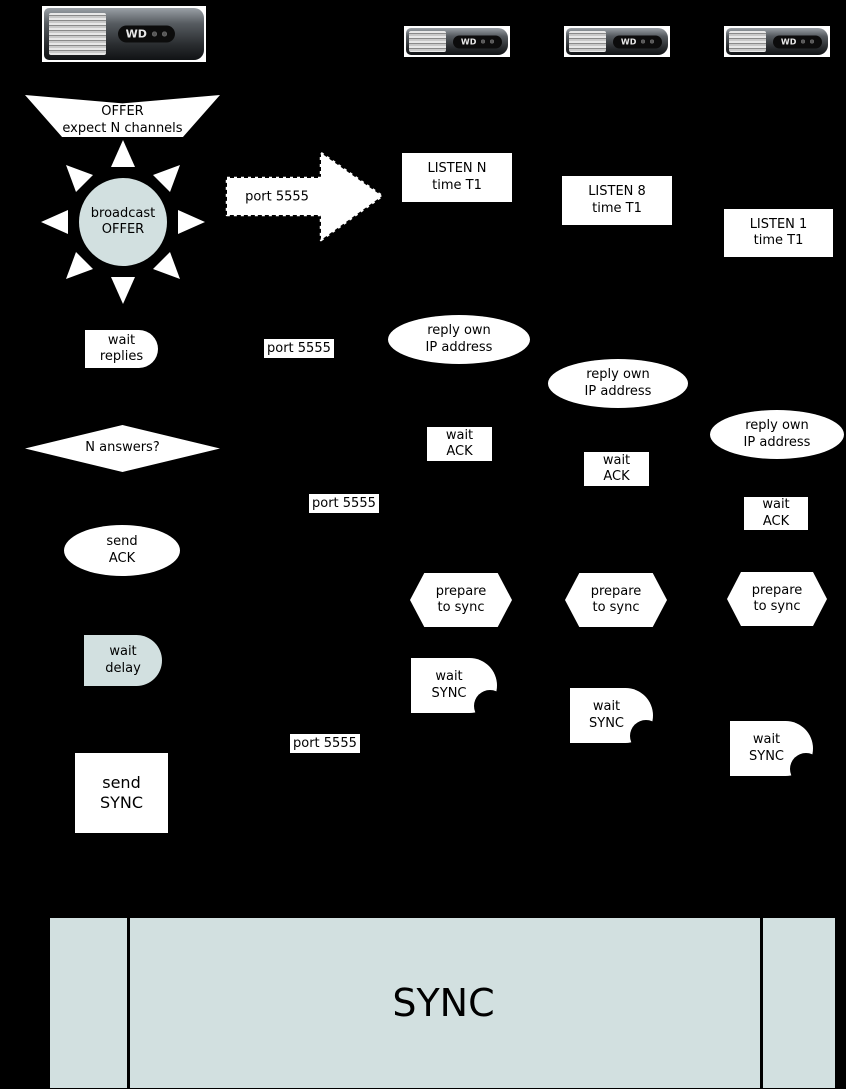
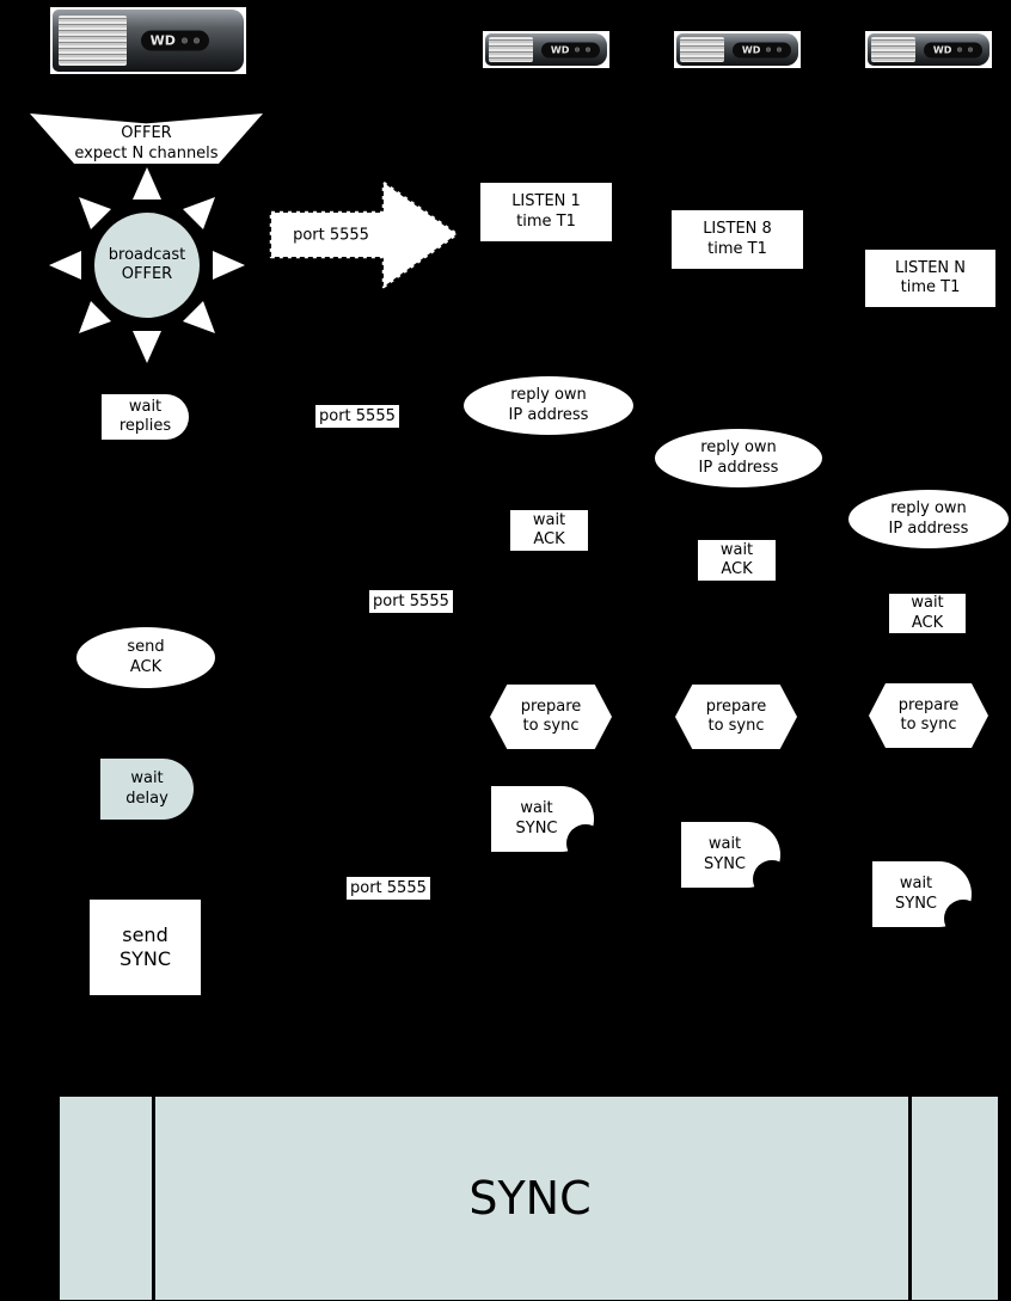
  WD
  WD
  WD
  WD
  OFFER
  expect N channels
  broadcast
  OFFER
  port 5555
  wait
  replies
- N answers?
  send
  ACK
  wait
  delay
  send
  SYNC
  port 5555
  port 5555
  port 5555
- LISTEN N
+ LISTEN 1
  time T1
  reply own
  IP address
  wait
  ACK
  prepare
  to sync
  wait
  SYNC
  LISTEN 8
  time T1
  reply own
  IP address
  wait
  ACK
  prepare
  to sync
  wait
  SYNC
- LISTEN 1
+ LISTEN N
  time T1
  reply own
  IP address
  wait
  ACK
  prepare
  to sync
  wait
  SYNC
  SYNC
